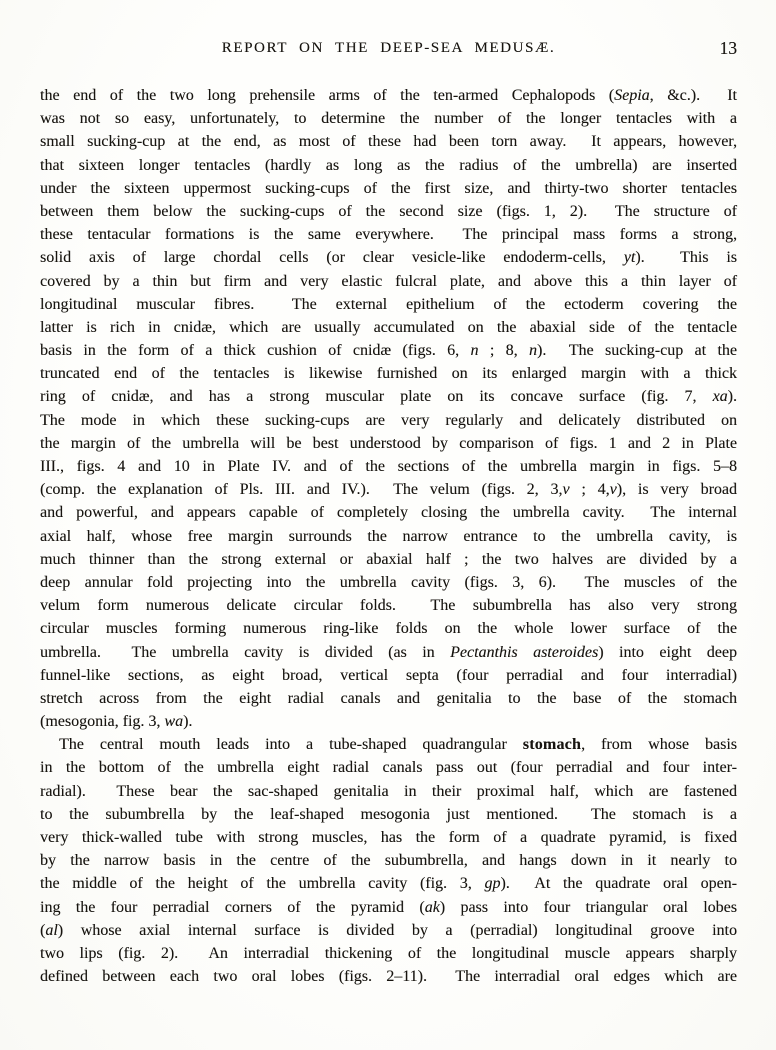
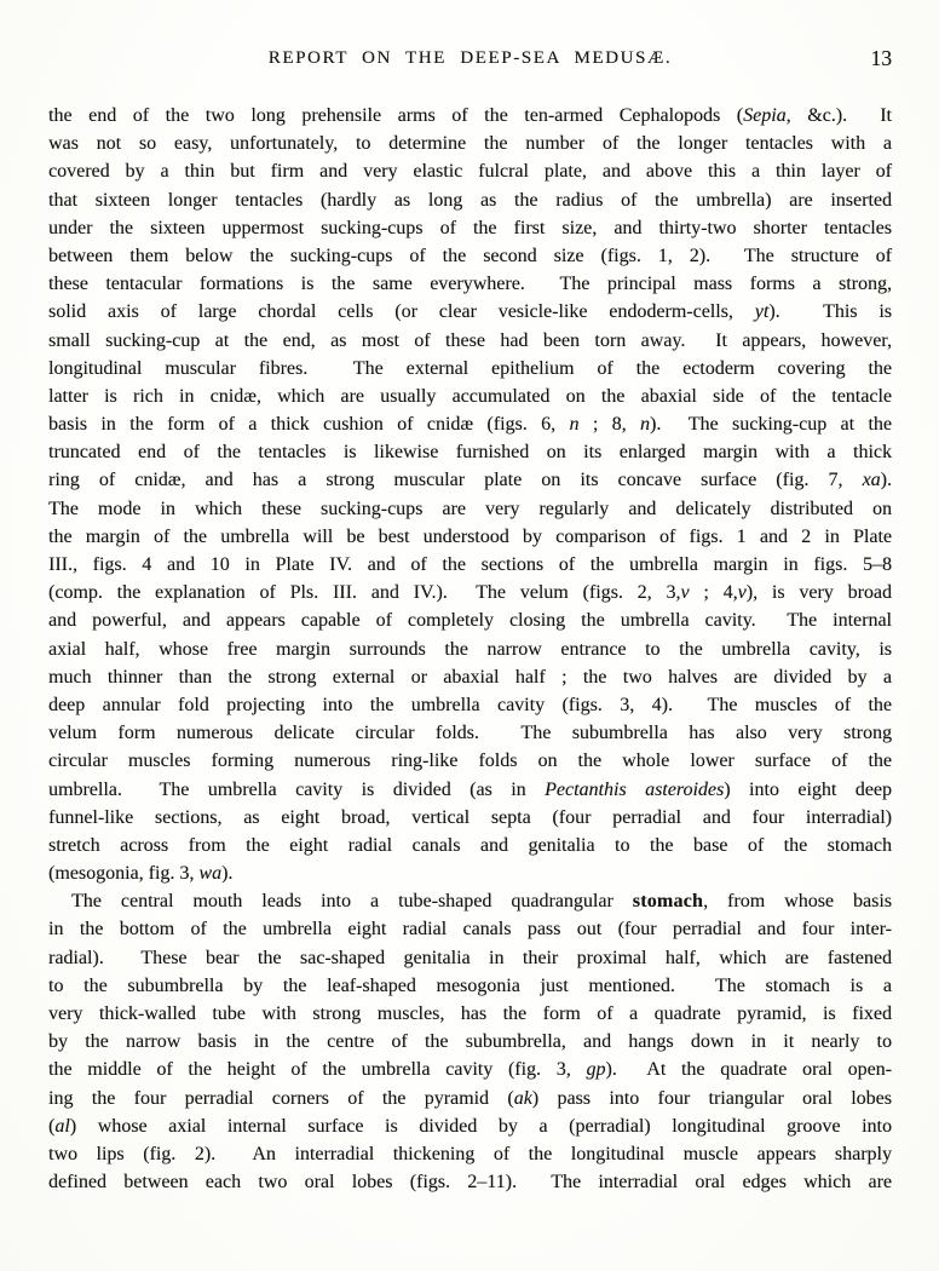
  REPORT ON THE DEEP-SEA MEDUSÆ.
  13
  the end of the two long prehensile arms of the ten-armed Cephalopods (Sepia, &c.). It
  was not so easy, unfortunately, to determine the number of the longer tentacles with a
- small sucking-cup at the end, as most of these had been torn away. It appears, however,
+ covered by a thin but firm and very elastic fulcral plate, and above this a thin layer of
  that sixteen longer tentacles (hardly as long as the radius of the umbrella) are inserted
  under the sixteen uppermost sucking-cups of the first size, and thirty-two shorter tentacles
  between them below the sucking-cups of the second size (figs. 1, 2). The structure of
  these tentacular formations is the same everywhere. The principal mass forms a strong,
  solid axis of large chordal cells (or clear vesicle-like endoderm-cells, yt). This is
- covered by a thin but firm and very elastic fulcral plate, and above this a thin layer of
+ small sucking-cup at the end, as most of these had been torn away. It appears, however,
  longitudinal muscular fibres. The external epithelium of the ectoderm covering the
  latter is rich in cnidæ, which are usually accumulated on the abaxial side of the tentacle
  basis in the form of a thick cushion of cnidæ (figs. 6, n ; 8, n). The sucking-cup at the
  truncated end of the tentacles is likewise furnished on its enlarged margin with a thick
  ring of cnidæ, and has a strong muscular plate on its concave surface (fig. 7, xa).
  The mode in which these sucking-cups are very regularly and delicately distributed on
  the margin of the umbrella will be best understood by comparison of figs. 1 and 2 in Plate
  III., figs. 4 and 10 in Plate IV. and of the sections of the umbrella margin in figs. 5–8
  (comp. the explanation of Pls. III. and IV.). The velum (figs. 2, 3,v ; 4,v), is very broad
  and powerful, and appears capable of completely closing the umbrella cavity. The internal
  axial half, whose free margin surrounds the narrow entrance to the umbrella cavity, is
  much thinner than the strong external or abaxial half ; the two halves are divided by a
- deep annular fold projecting into the umbrella cavity (figs. 3, 6). The muscles of the
+ deep annular fold projecting into the umbrella cavity (figs. 3, 4). The muscles of the
  velum form numerous delicate circular folds. The subumbrella has also very strong
  circular muscles forming numerous ring-like folds on the whole lower surface of the
  umbrella. The umbrella cavity is divided (as in Pectanthis asteroides) into eight deep
  funnel-like sections, as eight broad, vertical septa (four perradial and four interradial)
  stretch across from the eight radial canals and genitalia to the base of the stomach
  (mesogonia, fig. 3, wa).
  The central mouth leads into a tube-shaped quadrangular stomach, from whose basis
  in the bottom of the umbrella eight radial canals pass out (four perradial and four inter-
  radial). These bear the sac-shaped genitalia in their proximal half, which are fastened
  to the subumbrella by the leaf-shaped mesogonia just mentioned. The stomach is a
  very thick-walled tube with strong muscles, has the form of a quadrate pyramid, is fixed
  by the narrow basis in the centre of the subumbrella, and hangs down in it nearly to
  the middle of the height of the umbrella cavity (fig. 3, gp). At the quadrate oral open-
  ing the four perradial corners of the pyramid (ak) pass into four triangular oral lobes
  (al) whose axial internal surface is divided by a (perradial) longitudinal groove into
  two lips (fig. 2). An interradial thickening of the longitudinal muscle appears sharply
  defined between each two oral lobes (figs. 2–11). The interradial oral edges which are
